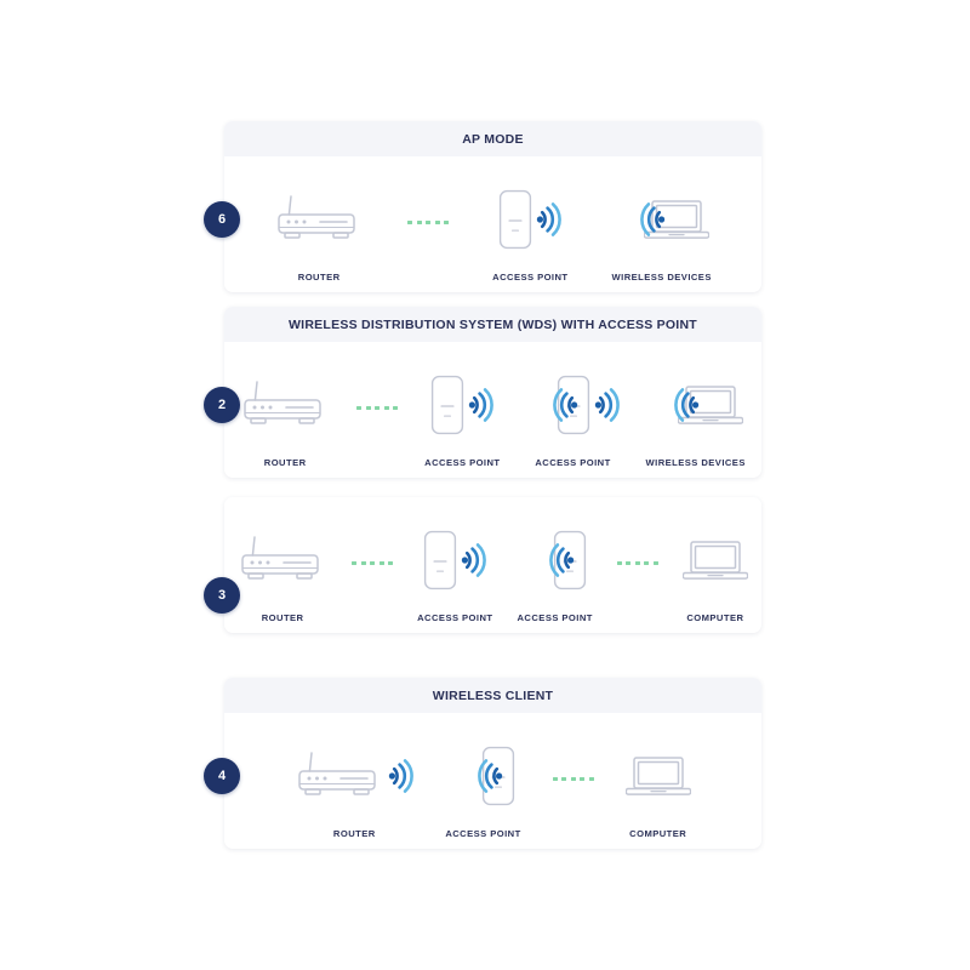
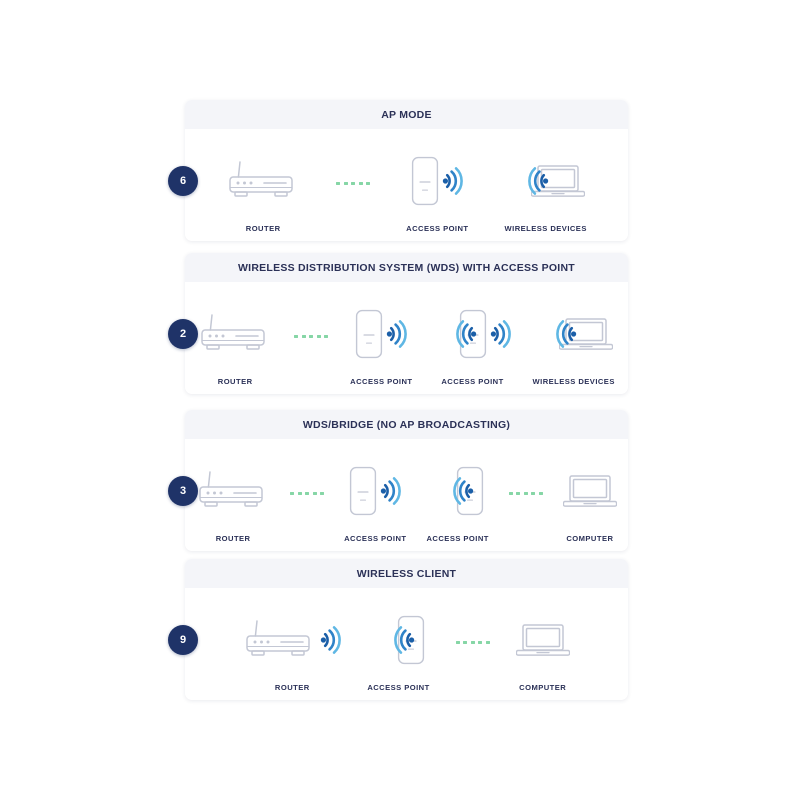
  6
  AP MODE
  ROUTER
  ACCESS POINT
  WIRELESS DEVICES
  2
  WIRELESS DISTRIBUTION SYSTEM (WDS) WITH ACCESS POINT
  ROUTER
  ACCESS POINT
  ACCESS POINT
  WIRELESS DEVICES
  3
+ WDS/BRIDGE (NO AP BROADCASTING)
  ROUTER
  ACCESS POINT
  ACCESS POINT
  COMPUTER
- 4
+ 9
  WIRELESS CLIENT
  ROUTER
  ACCESS POINT
  COMPUTER
